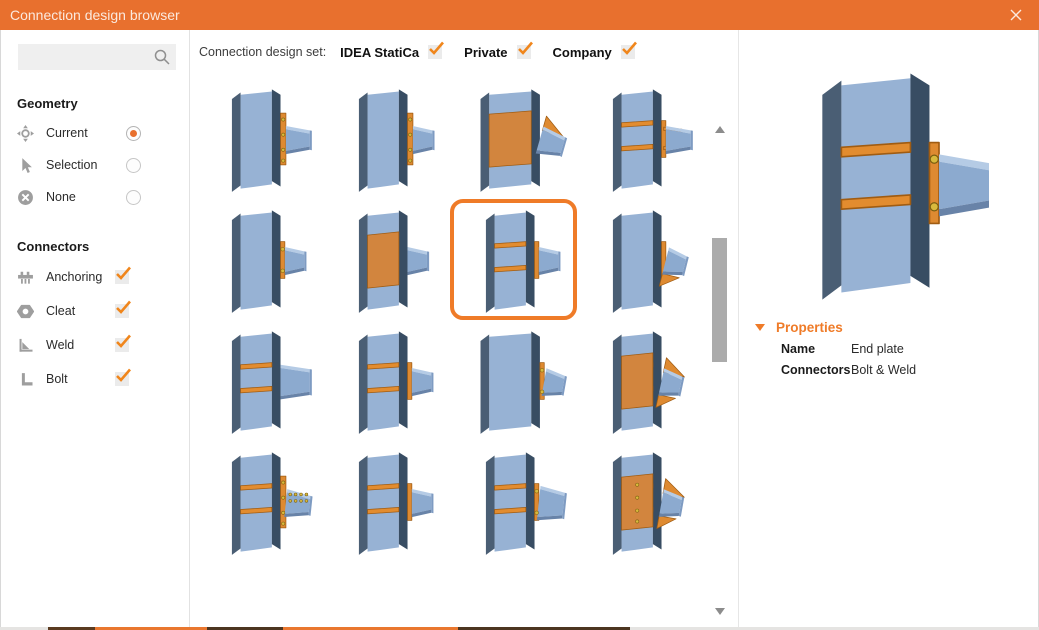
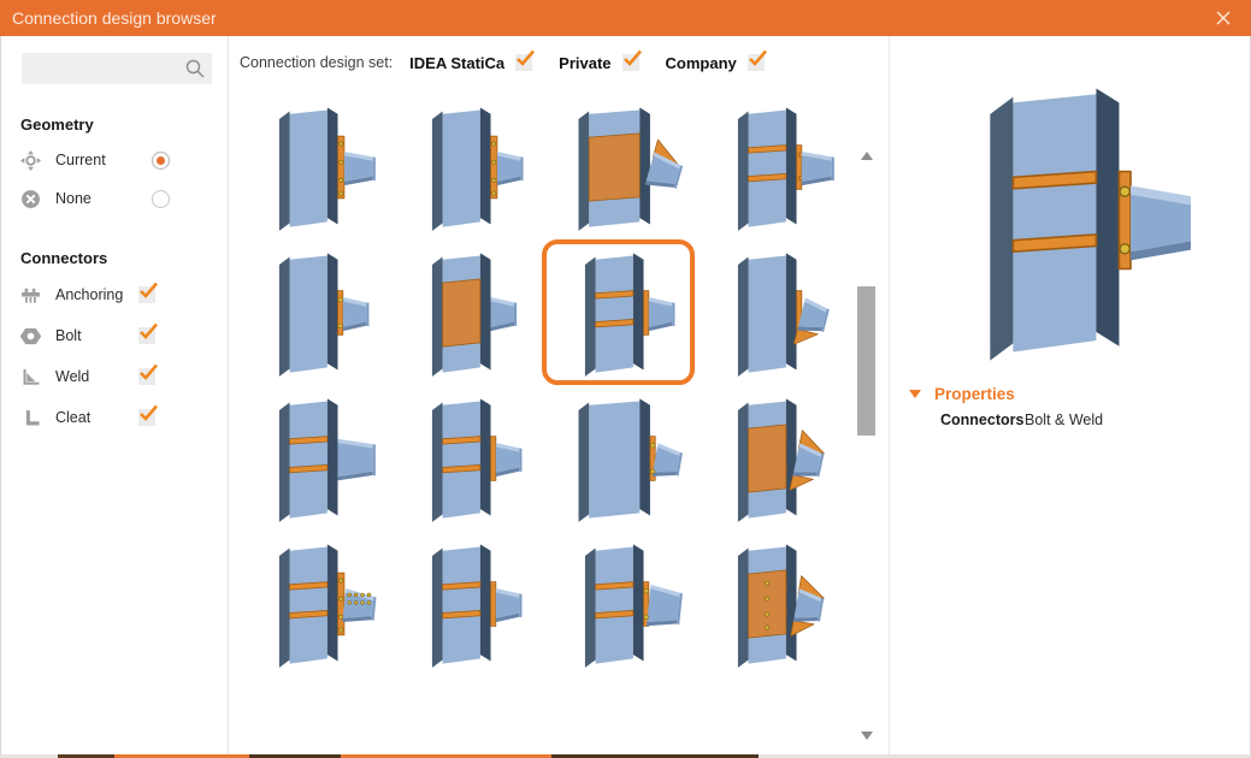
  Connection design browser
  Geometry
  Current
- Selection
  None
  Connectors
  Anchoring
- Cleat
+ Bolt
  Weld
- Bolt
+ Cleat
  Connection design set:
  IDEA StatiCa
  Private
  Company
  Properties
- Name
- End plate
  Connectors
  Bolt & Weld
